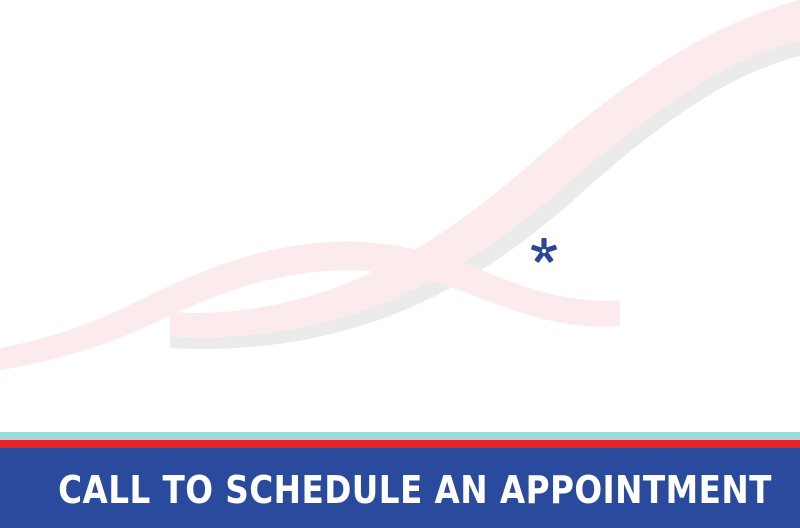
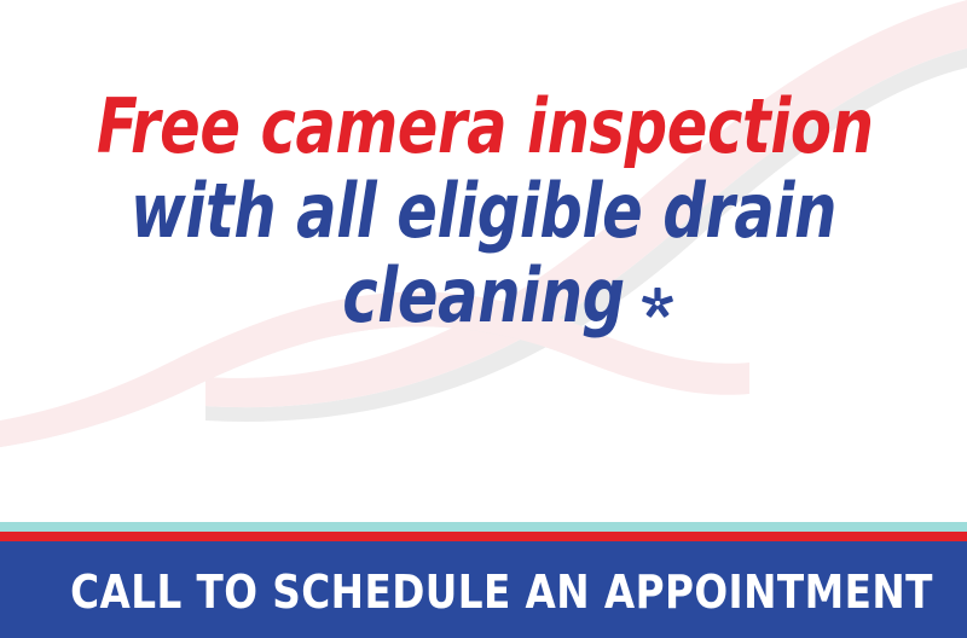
+ Free camera inspection
+ with all eligible drain
+ cleaning
  CALL TO SCHEDULE AN APPOINTMENT
